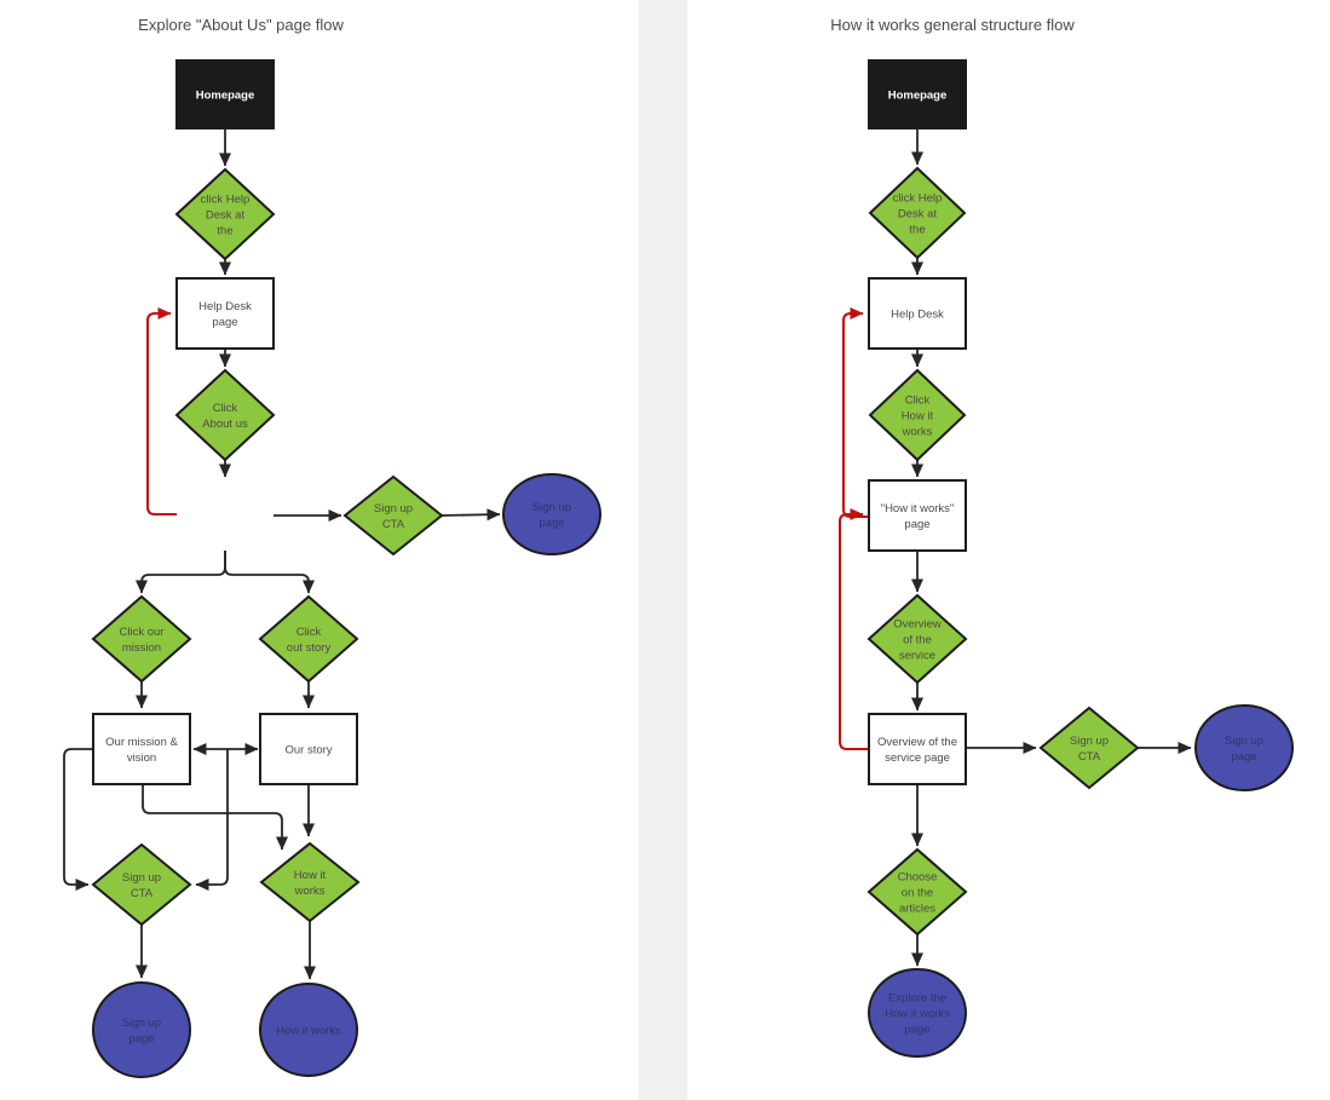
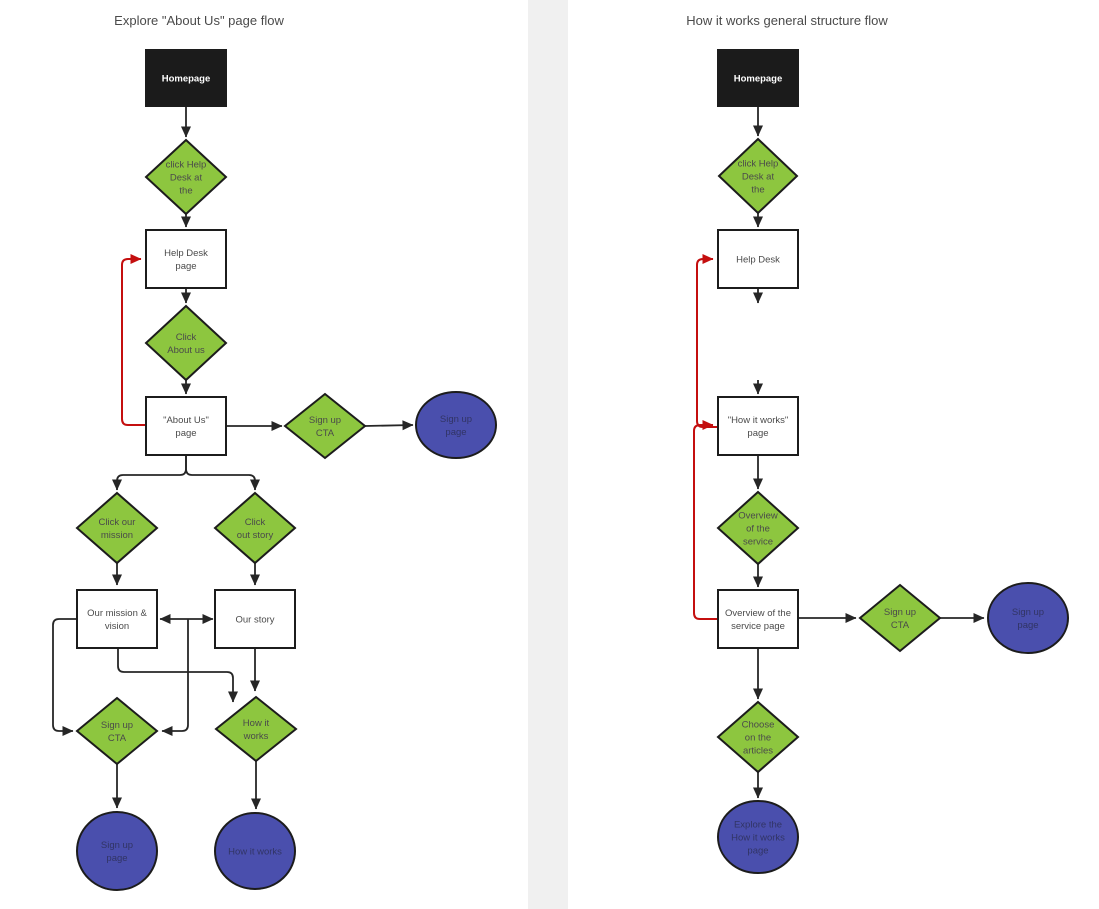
  Explore "About Us" page flow
  How it works general structure flow
  Homepage
  click Help Desk at the
  Help Desk page
  Click About us
+ "About Us" page
  Sign up CTA
  Sign up page
  Click our mission
  Click out story
  Our mission & vision
  Our story
  Sign up CTA
  How it works
  Sign up page
  How it works
  Homepage
  click Help Desk at the
  Help Desk
- Click How it works
  "How it works" page
  Overview of the service
  Overview of the service page
  Sign up CTA
  Sign up page
  Choose on the articles
  Explore the How it works page
